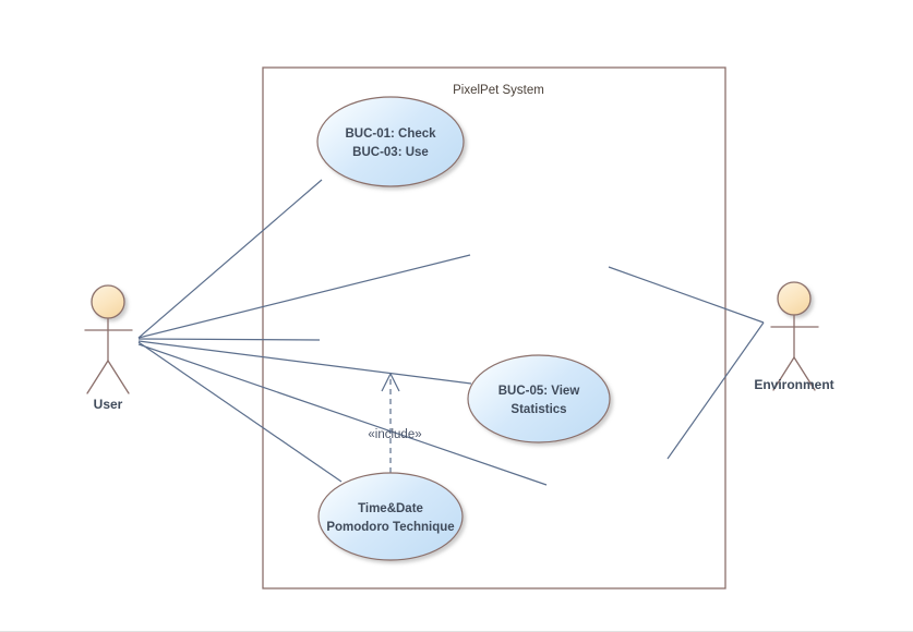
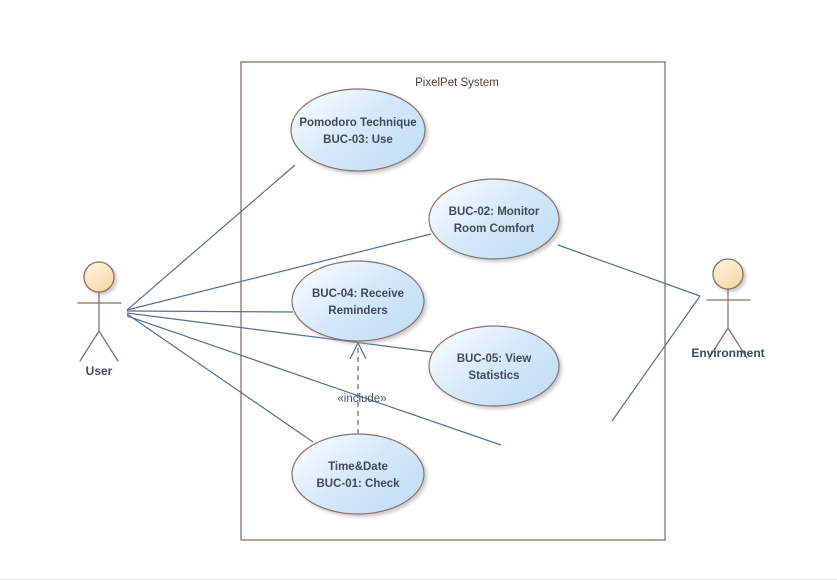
  PixelPet System
  «include»
- BUC-01: Check
+ Pomodoro Technique
  BUC-03: Use
+ BUC-02: Monitor
+ Room Comfort
+ BUC-04: Receive
+ Reminders
  BUC-05: View
  Statistics
  Time&Date
- Pomodoro Technique
+ BUC-01: Check
  User
  Environment
